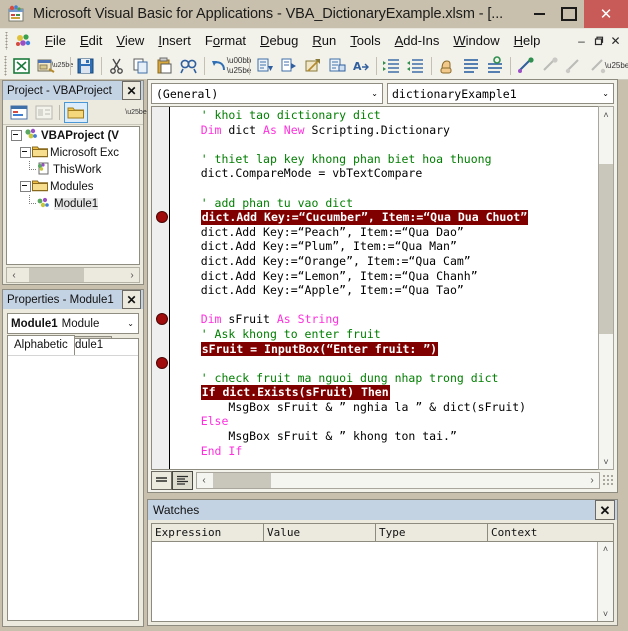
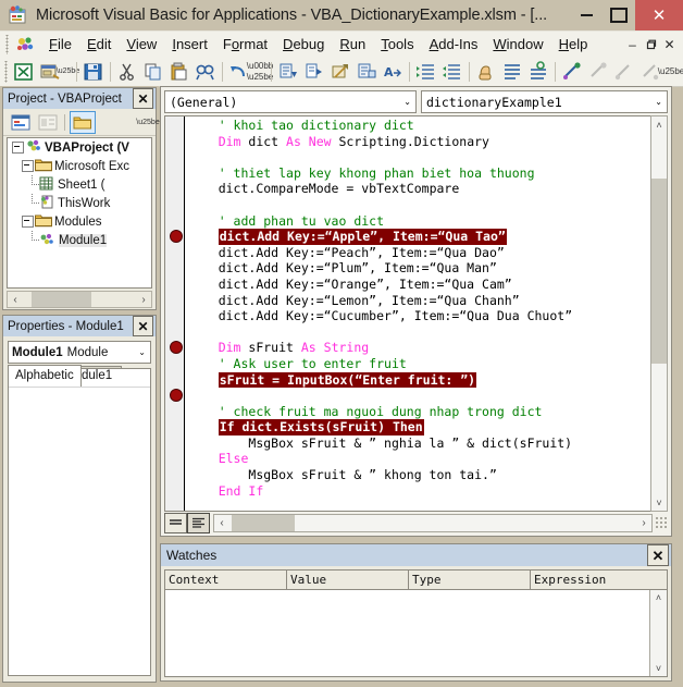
  Microsoft Visual Basic for Applications - VBA_DictionaryExample.xlsm - [...
  ✕
  File
  Edit
  View
  Insert
  Format
  Debug
  Run
  Tools
  Add-Ins
  Window
  Help
  –
  ✕
  \u00b
  \u25b
  A
  \u25be
  Project - VBAProject
  ✕
  VBAProject (V
  Microsoft Exc
+ Sheet1 (
  ThisWork
  Modules
  Module1
  ‹
  ›
  Properties - Module1
  ✕
  Module1
  Module
  ⌄
  Alphabetic
  dule1
  (General)
  ⌄
  dictionaryExample1
  ⌄
  ' khoi tao dictionary dict
  Dim dict As New Scripting.Dictionary
  ' thiet lap key khong phan biet hoa thuong
  dict.CompareMode = vbTextCompare
  ' add phan tu vao dict
- dict.Add Key:=“Cucumber”, Item:=“Qua Dua Chuot”
+ dict.Add Key:=“Apple”, Item:=“Qua Tao”
  dict.Add Key:=“Peach”, Item:=“Qua Dao”
  dict.Add Key:=“Plum”, Item:=“Qua Man”
  dict.Add Key:=“Orange”, Item:=“Qua Cam”
  dict.Add Key:=“Lemon”, Item:=“Qua Chanh”
- dict.Add Key:=“Apple”, Item:=“Qua Tao”
+ dict.Add Key:=“Cucumber”, Item:=“Qua Dua Chuot”
  Dim sFruit As String
- ' Ask khong to enter fruit
+ ' Ask user to enter fruit
  sFruit = InputBox(“Enter fruit: ”)
  ' check fruit ma nguoi dung nhap trong dict
  If dict.Exists(sFruit) Then
  MsgBox sFruit & ” nghia la ” & dict(sFruit)
  Else
  MsgBox sFruit & ” khong ton tai.”
  End If
  ˄
  ˅
  ‹
  ›
  Watches
  ✕
- Expression
+ Context
  Value
  Type
- Context
+ Expression
  ˄
  ˅
